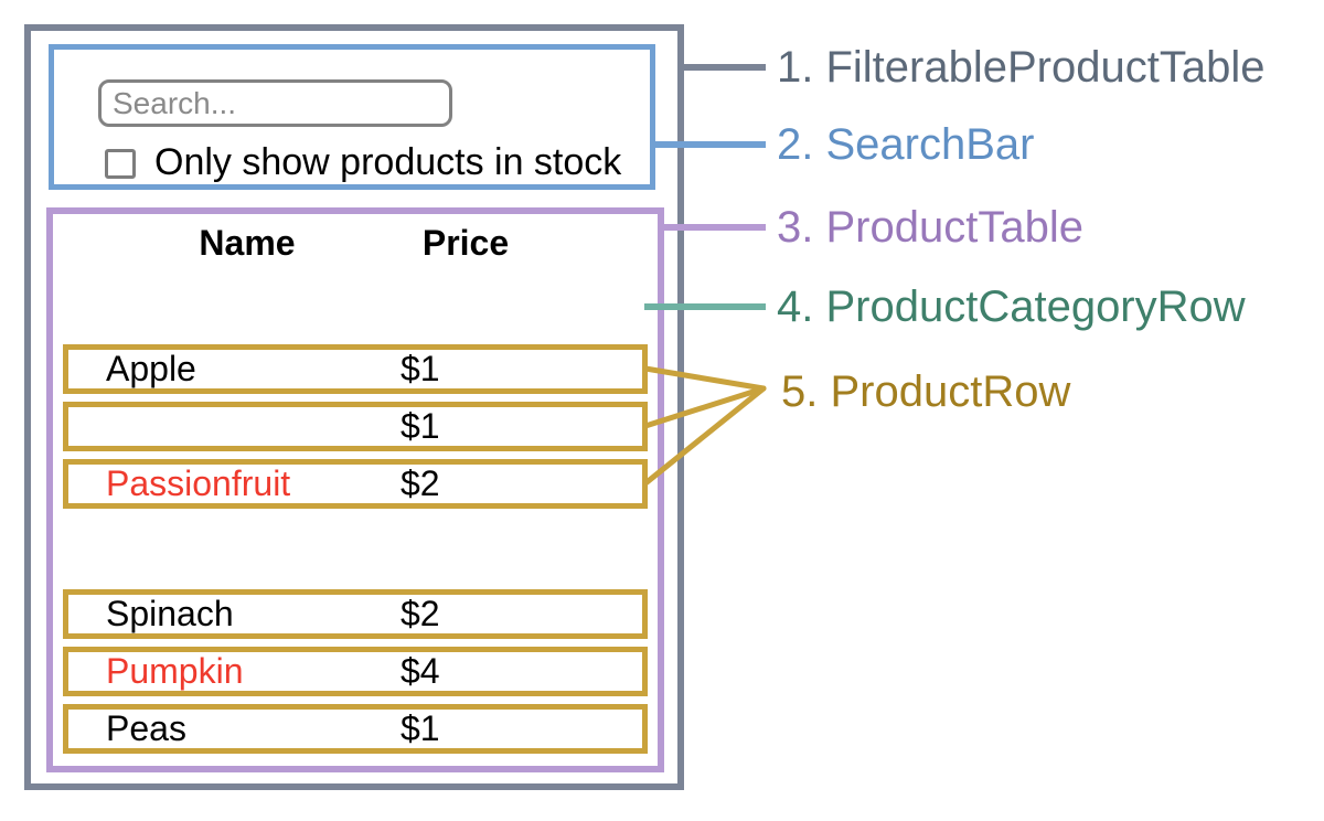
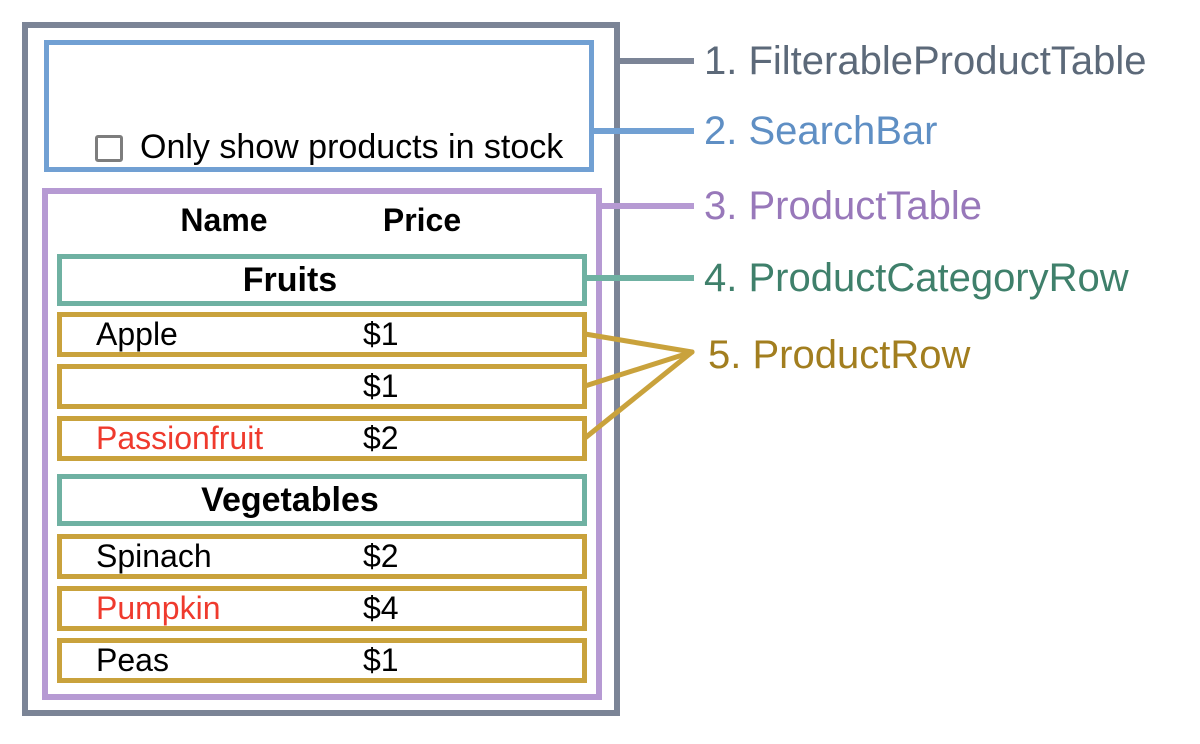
- Search...
  Only show products in stock
  Name
  Price
+ Fruits
  Apple
  $1
  $1
  Passionfruit
  $2
+ Vegetables
  Spinach
  $2
  Pumpkin
  $4
  Peas
  $1
  1. FilterableProductTable
  2. SearchBar
  3. ProductTable
  4. ProductCategoryRow
  5. ProductRow
